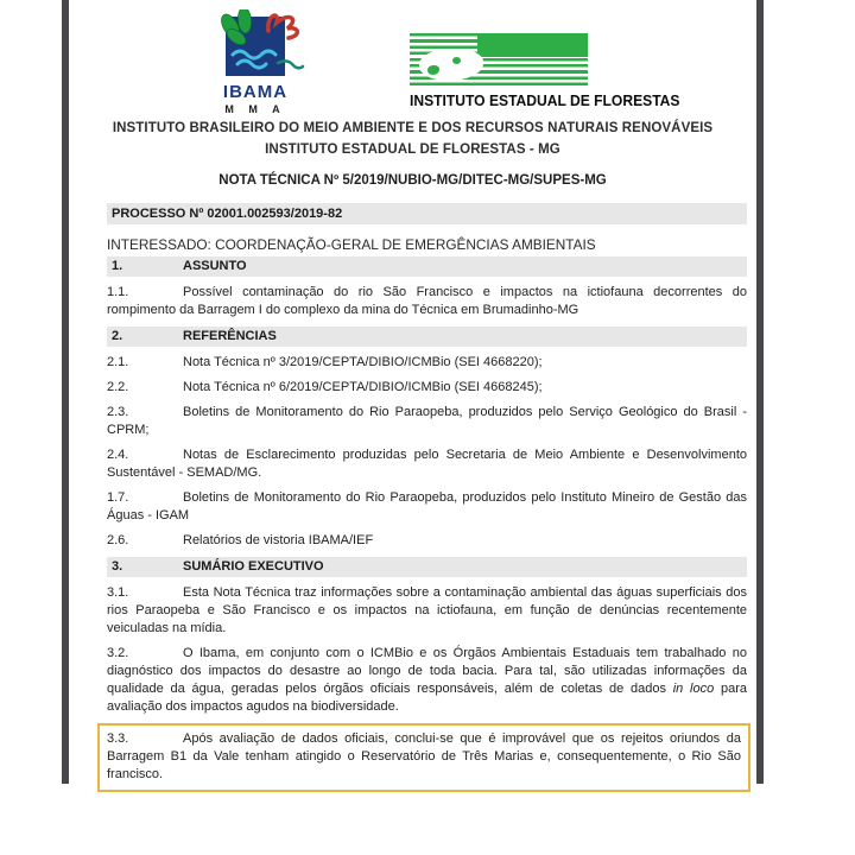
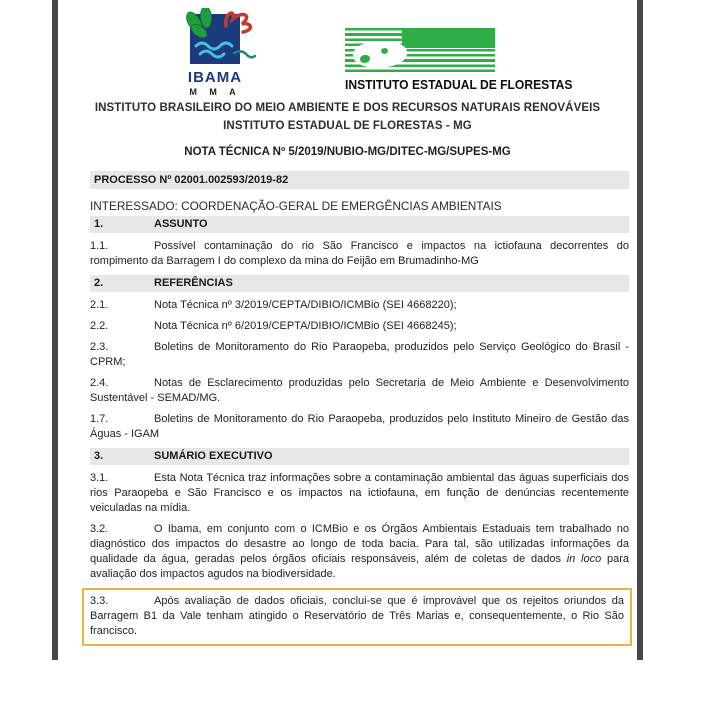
  IBAMA
  M M A
  INSTITUTO ESTADUAL DE FLORESTAS
  INSTITUTO BRASILEIRO DO MEIO AMBIENTE E DOS RECURSOS NATURAIS RENOVÁVEIS
  INSTITUTO ESTADUAL DE FLORESTAS - MG
  NOTA TÉCNICA Nº 5/2019/NUBIO-MG/DITEC-MG/SUPES-MG
  PROCESSO Nº 02001.002593/2019-82
  INTERESSADO: COORDENAÇÃO-GERAL DE EMERGÊNCIAS AMBIENTAIS
  1. ASSUNTO
- 1.1. Possível contaminação do rio São Francisco e impactos na ictiofauna decorrentes do rompimento da Barragem I do complexo da mina do Técnica em Brumadinho-MG
+ 1.1. Possível contaminação do rio São Francisco e impactos na ictiofauna decorrentes do rompimento da Barragem I do complexo da mina do Feijão em Brumadinho-MG
  2. REFERÊNCIAS
  2.1. Nota Técnica nº 3/2019/CEPTA/DIBIO/ICMBio (SEI 4668220);
  2.2. Nota Técnica nº 6/2019/CEPTA/DIBIO/ICMBio (SEI 4668245);
  2.3. Boletins de Monitoramento do Rio Paraopeba, produzidos pelo Serviço Geológico do Brasil - CPRM;
  2.4. Notas de Esclarecimento produzidas pelo Secretaria de Meio Ambiente e Desenvolvimento Sustentável - SEMAD/MG.
  1.7. Boletins de Monitoramento do Rio Paraopeba, produzidos pelo Instituto Mineiro de Gestão das Águas - IGAM
- 2.6. Relatórios de vistoria IBAMA/IEF
  3. SUMÁRIO EXECUTIVO
  3.1. Esta Nota Técnica traz informações sobre a contaminação ambiental das águas superficiais dos rios Paraopeba e São Francisco e os impactos na ictiofauna, em função de denúncias recentemente veiculadas na mídia.
  3.2. O Ibama, em conjunto com o ICMBio e os Órgãos Ambientais Estaduais tem trabalhado no diagnóstico dos impactos do desastre ao longo de toda bacia. Para tal, são utilizadas informações da qualidade da água, geradas pelos órgãos oficiais responsáveis, além de coletas de dados in loco para avaliação dos impactos agudos na biodiversidade.
  3.3. Após avaliação de dados oficiais, conclui-se que é improvável que os rejeitos oriundos da Barragem B1 da Vale tenham atingido o Reservatório de Três Marias e, consequentemente, o Rio São francisco.
